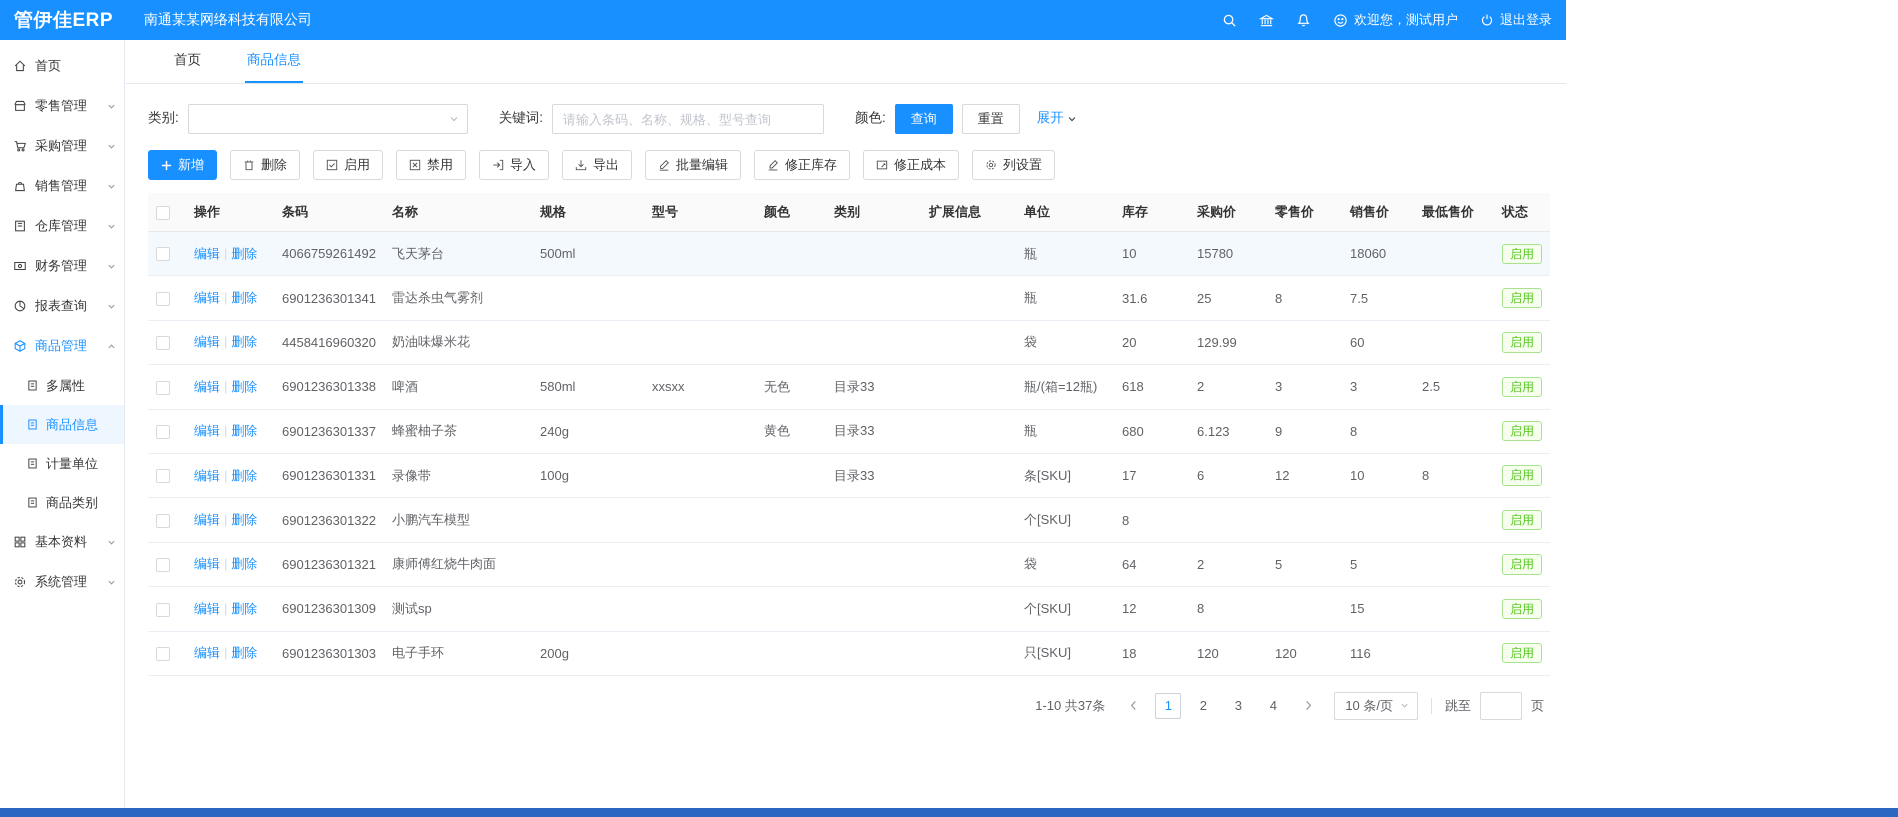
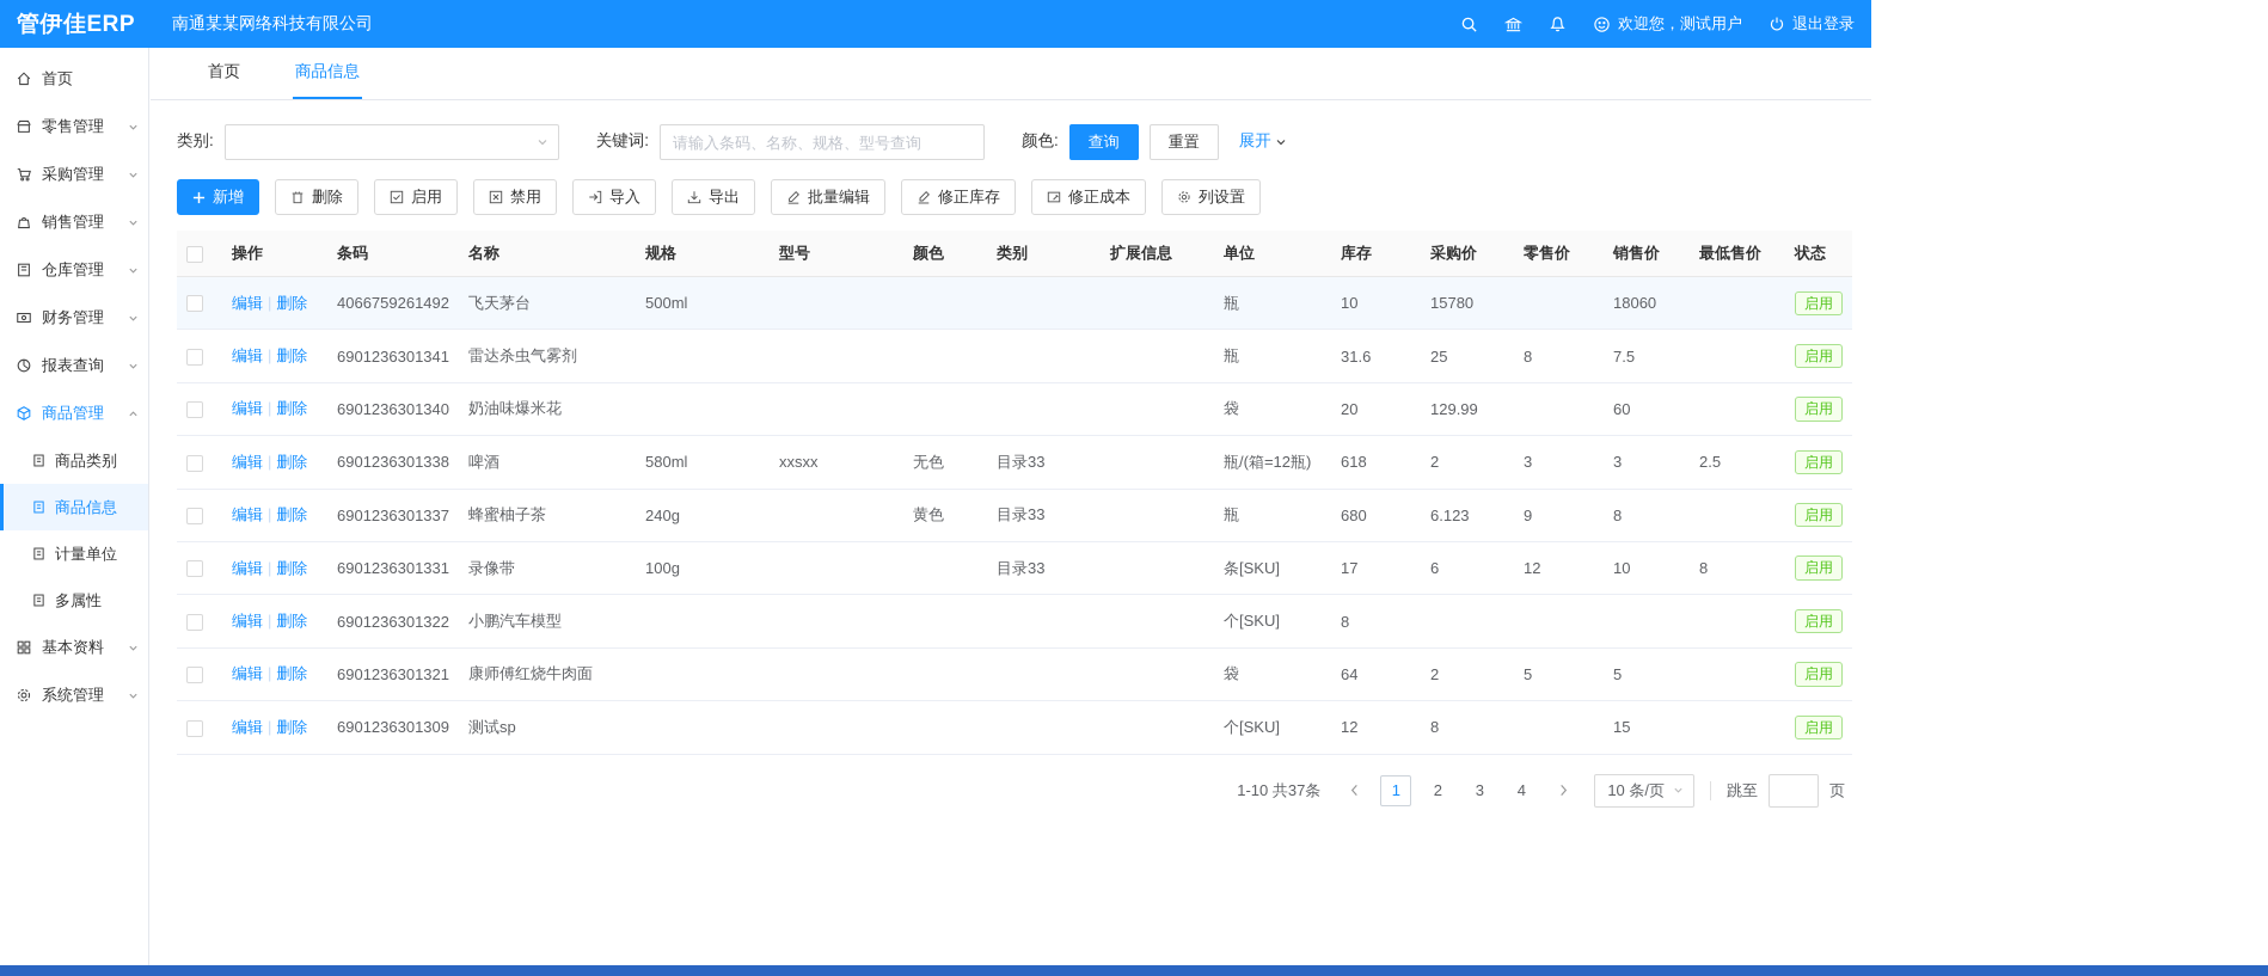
  管伊佳ERP
  南通某某网络科技有限公司
  欢迎您，测试用户
  退出登录
  首页
  零售管理
  采购管理
  销售管理
  仓库管理
  财务管理
  报表查询
  商品管理
- 多属性
+ 商品类别
  商品信息
  计量单位
- 商品类别
+ 多属性
  基本资料
  系统管理
  首页
  商品信息
  类别:
  关键词:
  请输入条码、名称、规格、型号查询
  颜色:
  查询
  重置
  展开
  新增
  删除
  启用
  禁用
  导入
  导出
  批量编辑
  修正库存
  修正成本
  列设置
  	操作	条码	名称	规格	型号	颜色	类别	扩展信息	单位	库存	采购价	零售价	销售价	最低售价	状态
  	编辑 | 删除	4066759261492	飞天茅台	500ml					瓶	10	15780		18060		启用
  	编辑 | 删除	6901236301341	雷达杀虫气雾剂						瓶	31.6	25	8	7.5		启用
- 	编辑 | 删除	4458416960320	奶油味爆米花						袋	20	129.99		60		启用
+ 	编辑 | 删除	6901236301340	奶油味爆米花						袋	20	129.99		60		启用
  	编辑 | 删除	6901236301338	啤酒	580ml	xxsxx	无色	目录33		瓶/(箱=12瓶)	618	2	3	3	2.5	启用
  	编辑 | 删除	6901236301337	蜂蜜柚子茶	240g		黄色	目录33		瓶	680	6.123	9	8		启用
  	编辑 | 删除	6901236301331	录像带	100g			目录33		条[SKU]	17	6	12	10	8	启用
  	编辑 | 删除	6901236301322	小鹏汽车模型						个[SKU]	8					启用
  	编辑 | 删除	6901236301321	康师傅红烧牛肉面						袋	64	2	5	5		启用
  	编辑 | 删除	6901236301309	测试sp						个[SKU]	12	8		15		启用
- 	编辑 | 删除	6901236301303	电子手环	200g					只[SKU]	18	120	120	116		启用
  1-10 共37条
  1
  2
  3
  4
  10 条/页
  跳至
  页
